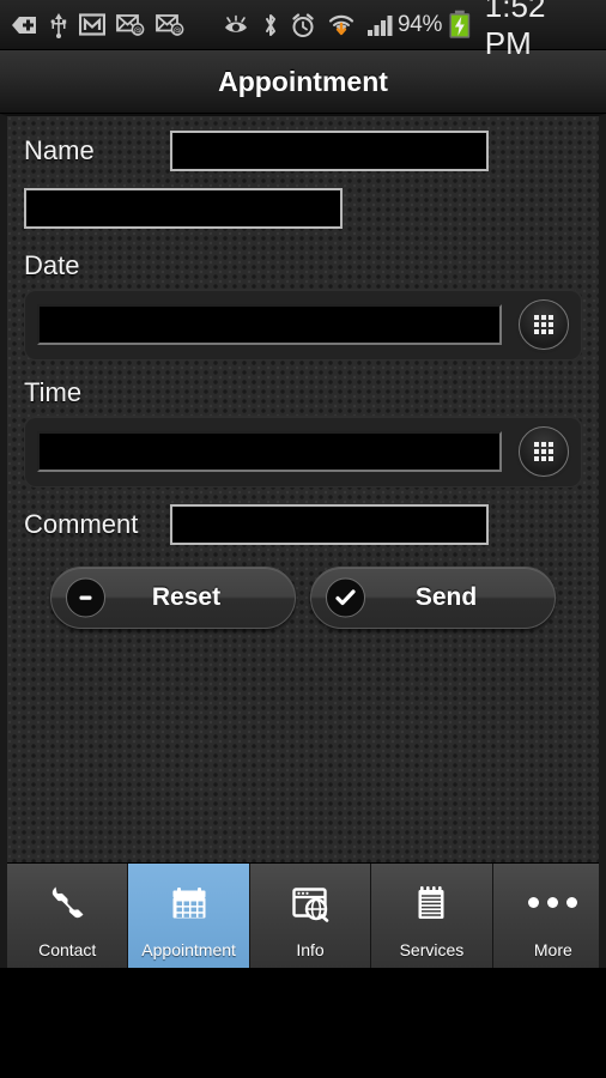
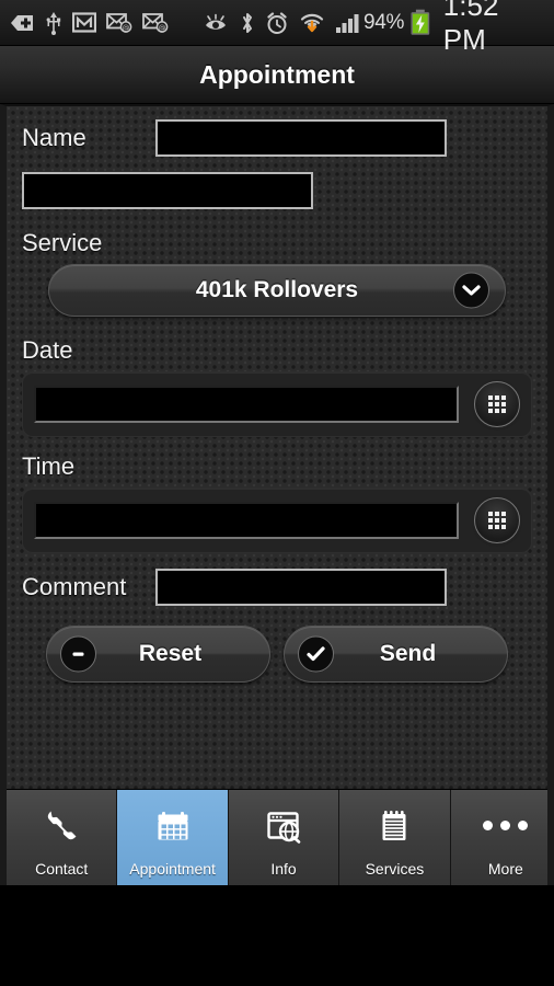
  @
  @
  94%
  1:52 PM
  Appointment
  Name
+ Service
+ 401k Rollovers
  Date
  Time
  Comment
  Reset
  Send
  Contact
  Appointment
  Info
  Services
  More
